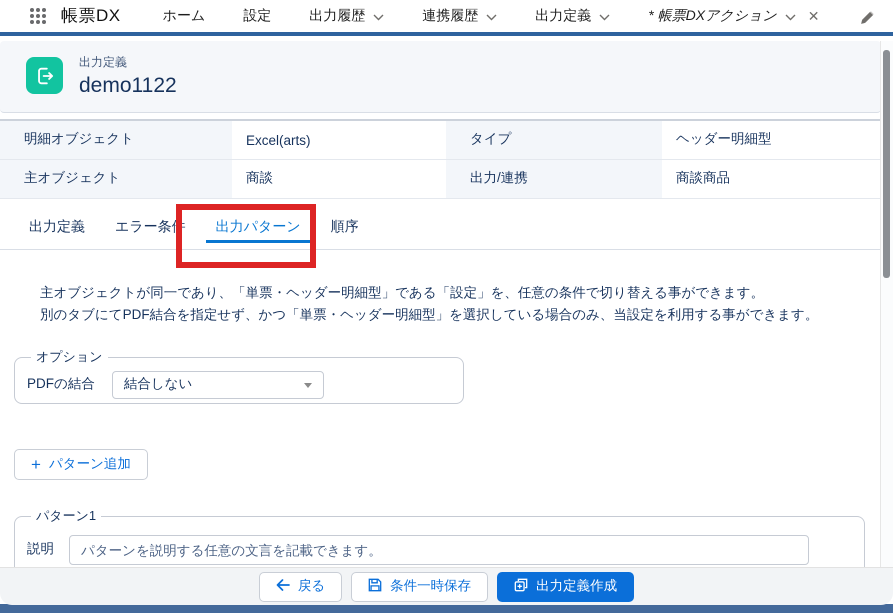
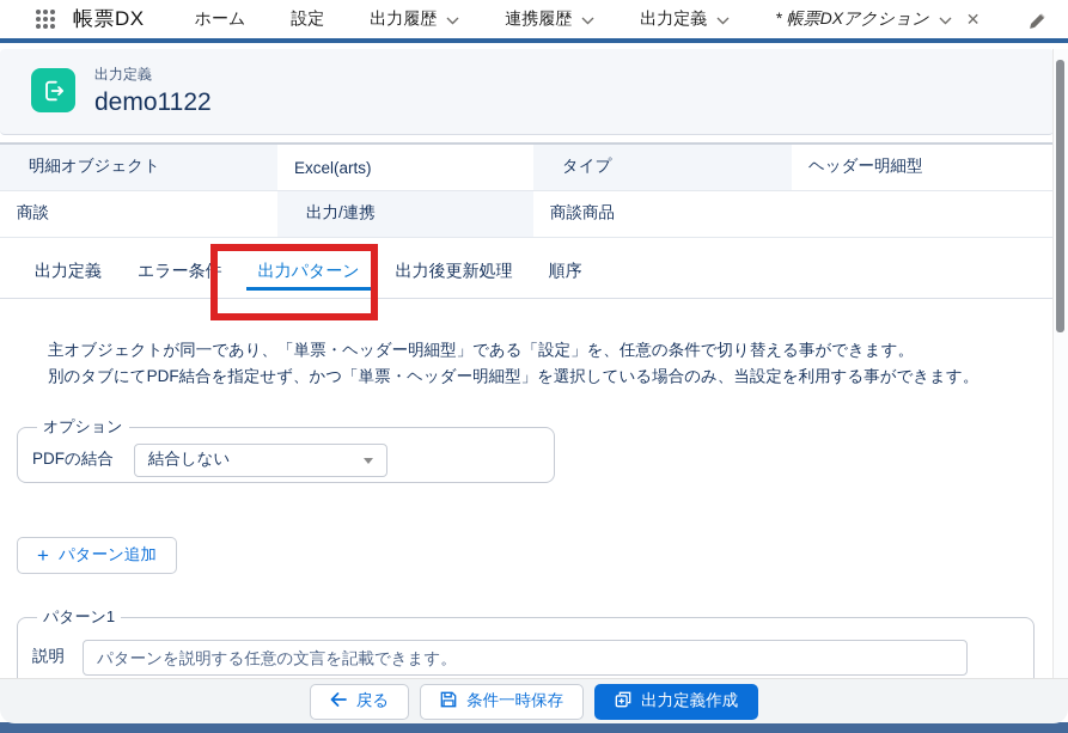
  帳票DX
  ホーム
  設定
  出力履歴
  連携履歴
  出力定義
  * 帳票DXアクション
  ✕
  出力定義
  demo1122
  明細オブジェクト
  Excel(arts)
  タイプ
  ヘッダー明細型
- 主オブジェクト
  商談
  出力/連携
  商談商品
  出力定義
  エラー条件
  出力パターン
+ 出力後更新処理
  順序
  主オブジェクトが同一であり、「単票・ヘッダー明細型」である「設定」を、任意の条件で切り替える事ができます。
  別のタブにてPDF結合を指定せず、かつ「単票・ヘッダー明細型」を選択している場合のみ、当設定を利用する事ができます。
  オプション
  PDFの結合
  結合しない
  +
  パターン追加
  パターン1
  説明
  パターンを説明する任意の文言を記載できます。
  戻る
  条件一時保存
  出力定義作成
